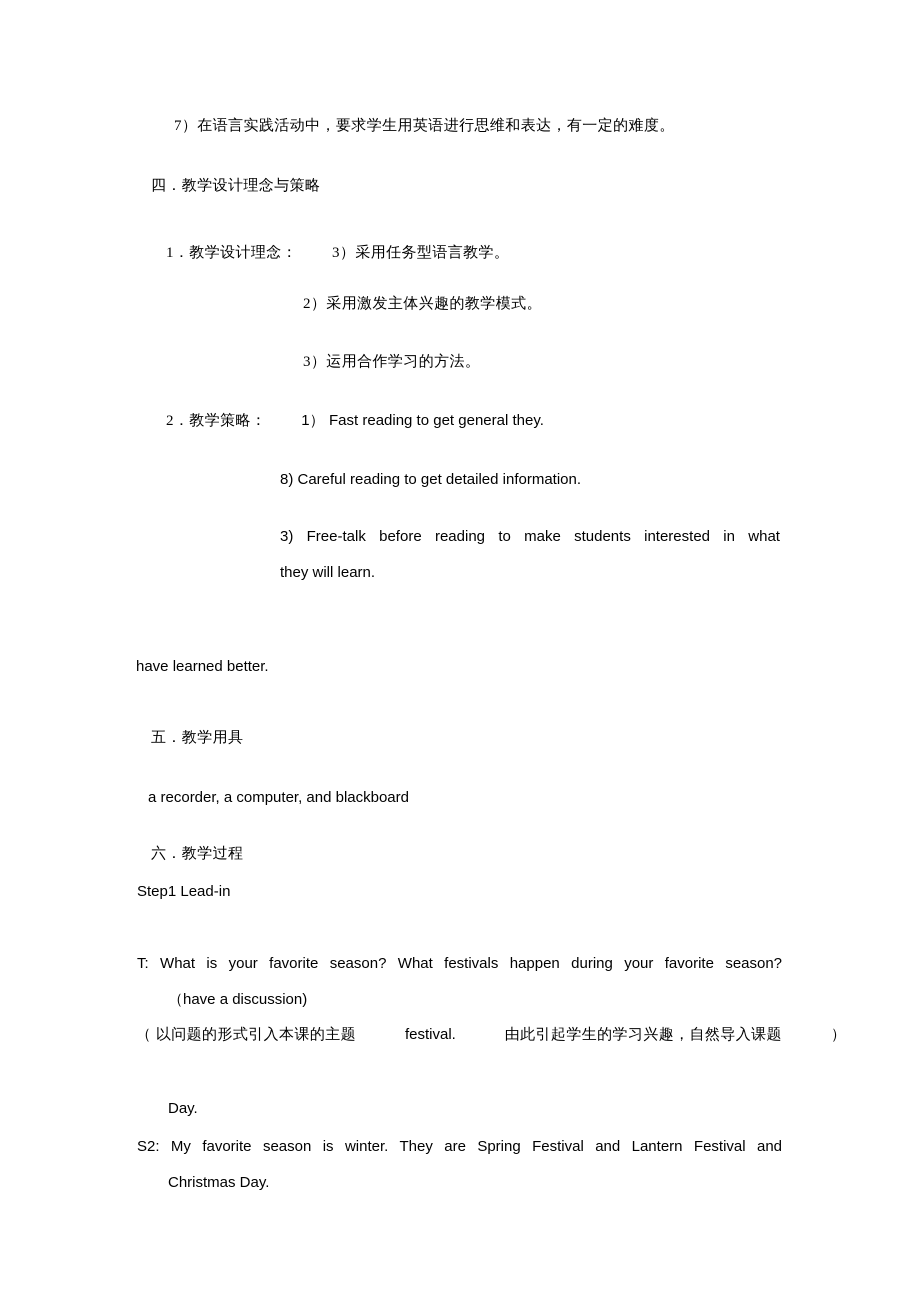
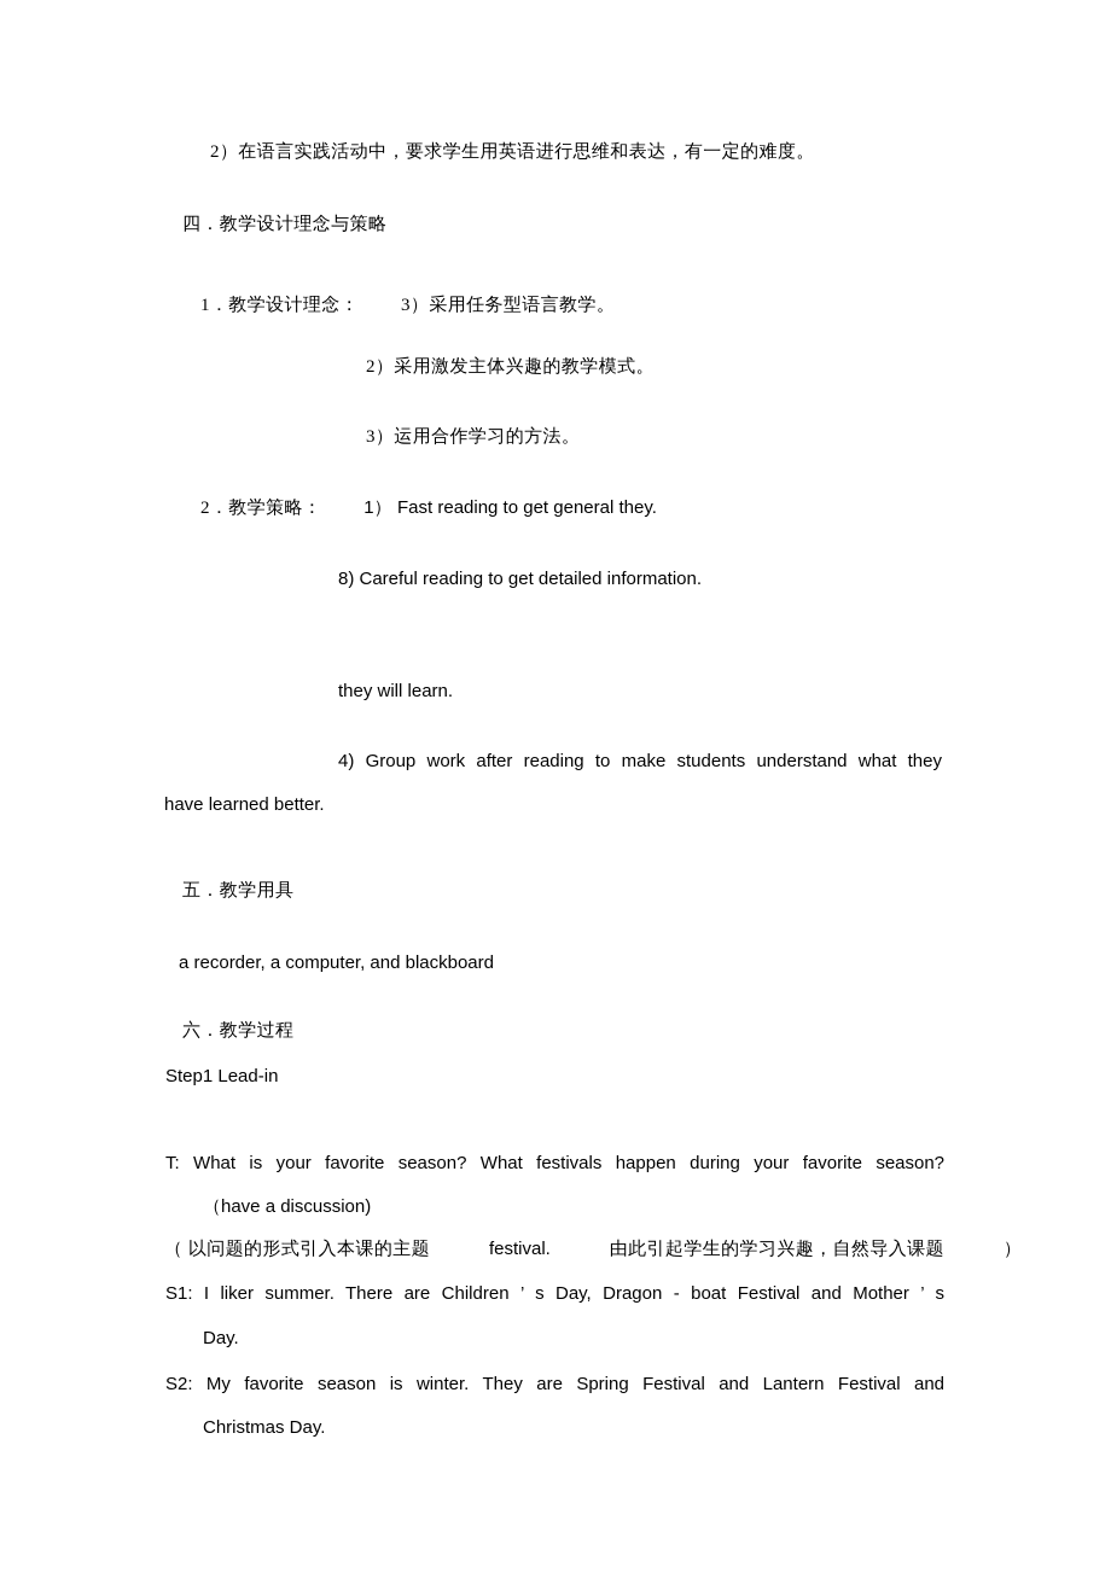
- 7）在语言实践活动中，要求学生用英语进行思维和表达，有一定的难度。
+ 2）在语言实践活动中，要求学生用英语进行思维和表达，有一定的难度。
  四．教学设计理念与策略
  1．教学设计理念： 3）采用任务型语言教学。
  2）采用激发主体兴趣的教学模式。
  3）运用合作学习的方法。
  2．教学策略： 1） Fast reading to get general they.
  8) Careful reading to get detailed information.
- 3) Free-talk before reading to make students interested in what
  they will learn.
+ 4) Group work after reading to make students understand what they
  have learned better.
  五．教学用具
  a recorder, a computer, and blackboard
  六．教学过程
  Step1 Lead-in
  T: What is your favorite season? What festivals happen during your favorite season?
  （have a discussion)
  （ 以问题的形式引入本课的主题 festival. 由此引起学生的学习兴趣，自然导入课题 ）
+ S1: I liker summer. There are Children ’ s Day, Dragon - boat Festival and Mother ’ s
  Day.
  S2: My favorite season is winter. They are Spring Festival and Lantern Festival and
  Christmas Day.
